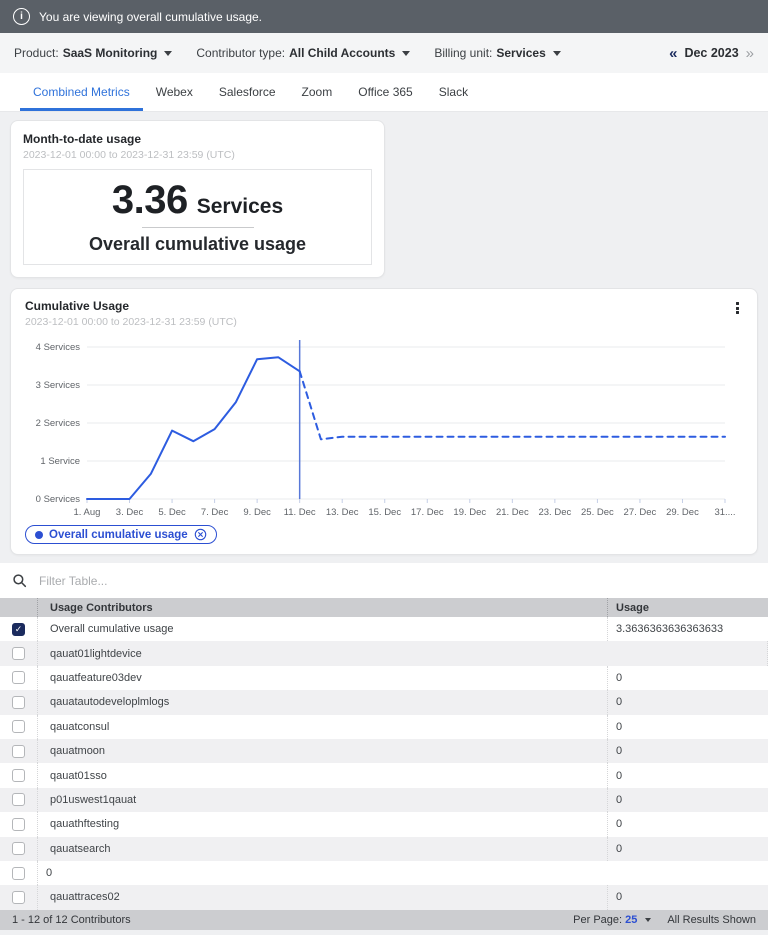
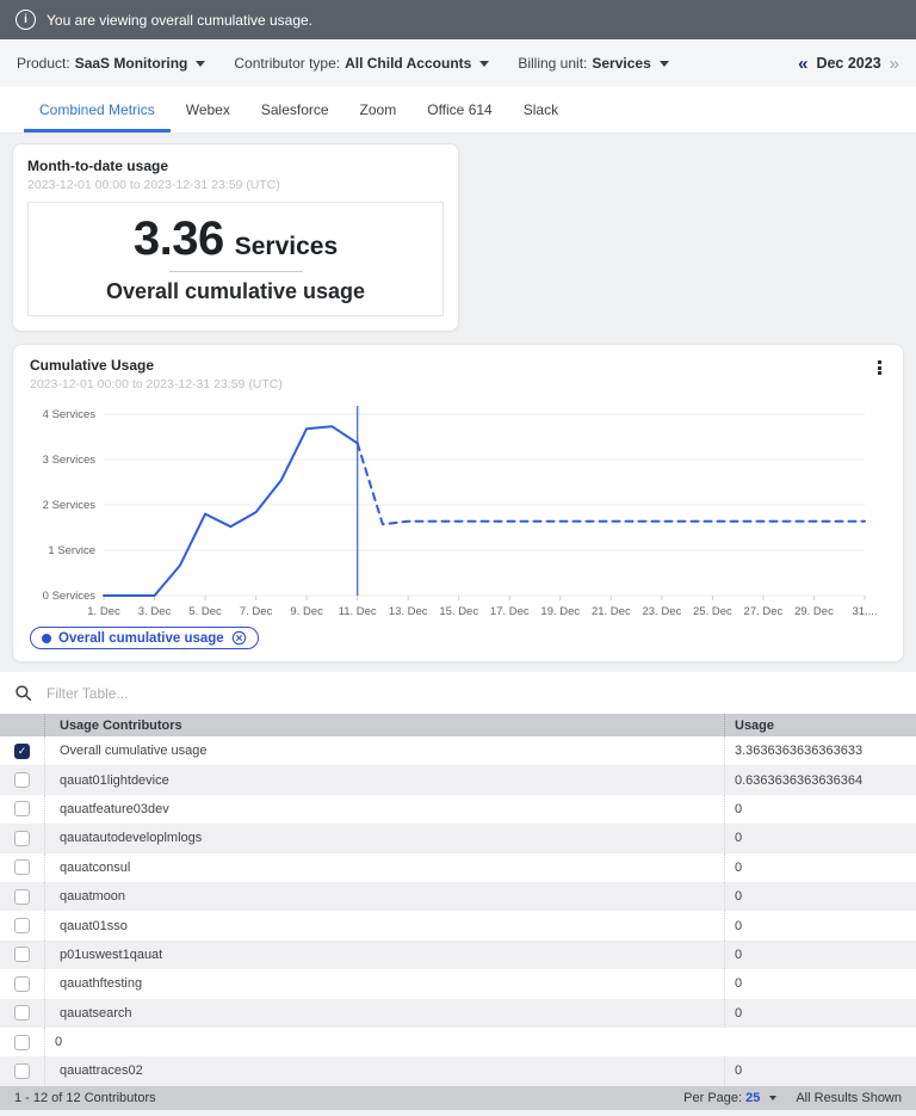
  i
  You are viewing overall cumulative usage.
  Product:
  SaaS Monitoring
  Contributor type:
  All Child Accounts
  Billing unit:
  Services
  «
  Dec 2023
  »
  Combined Metrics
  Webex
  Salesforce
  Zoom
- Office 365
+ Office 614
  Slack
  Month-to-date usage
  2023-12-01 00:00 to 2023-12-31 23:59 (UTC)
  3.36
  Services
  Overall cumulative usage
  Cumulative Usage
  2023-12-01 00:00 to 2023-12-31 23:59 (UTC)
  0 Services
  1 Service
  2 Services
  3 Services
  4 Services
- 1. Aug
+ 1. Dec
  3. Dec
  5. Dec
  7. Dec
  9. Dec
  11. Dec
  13. Dec
  15. Dec
  17. Dec
  19. Dec
  21. Dec
  23. Dec
  25. Dec
  27. Dec
  29. Dec
  31....
  Overall cumulative usage
  Filter Table...
  Usage Contributors
  Usage
  ✓
  Overall cumulative usage
  3.3636363636363633
  qauat01lightdevice
+ 0.6363636363636364
  qauatfeature03dev
  0
  qauatautodeveloplmlogs
  0
  qauatconsul
  0
  qauatmoon
  0
  qauat01sso
  0
  p01uswest1qauat
  0
  qauathftesting
  0
  qauatsearch
  0
  0
  qauattraces02
  0
  1 - 12 of 12 Contributors
  Per Page:
  25
  All Results Shown
